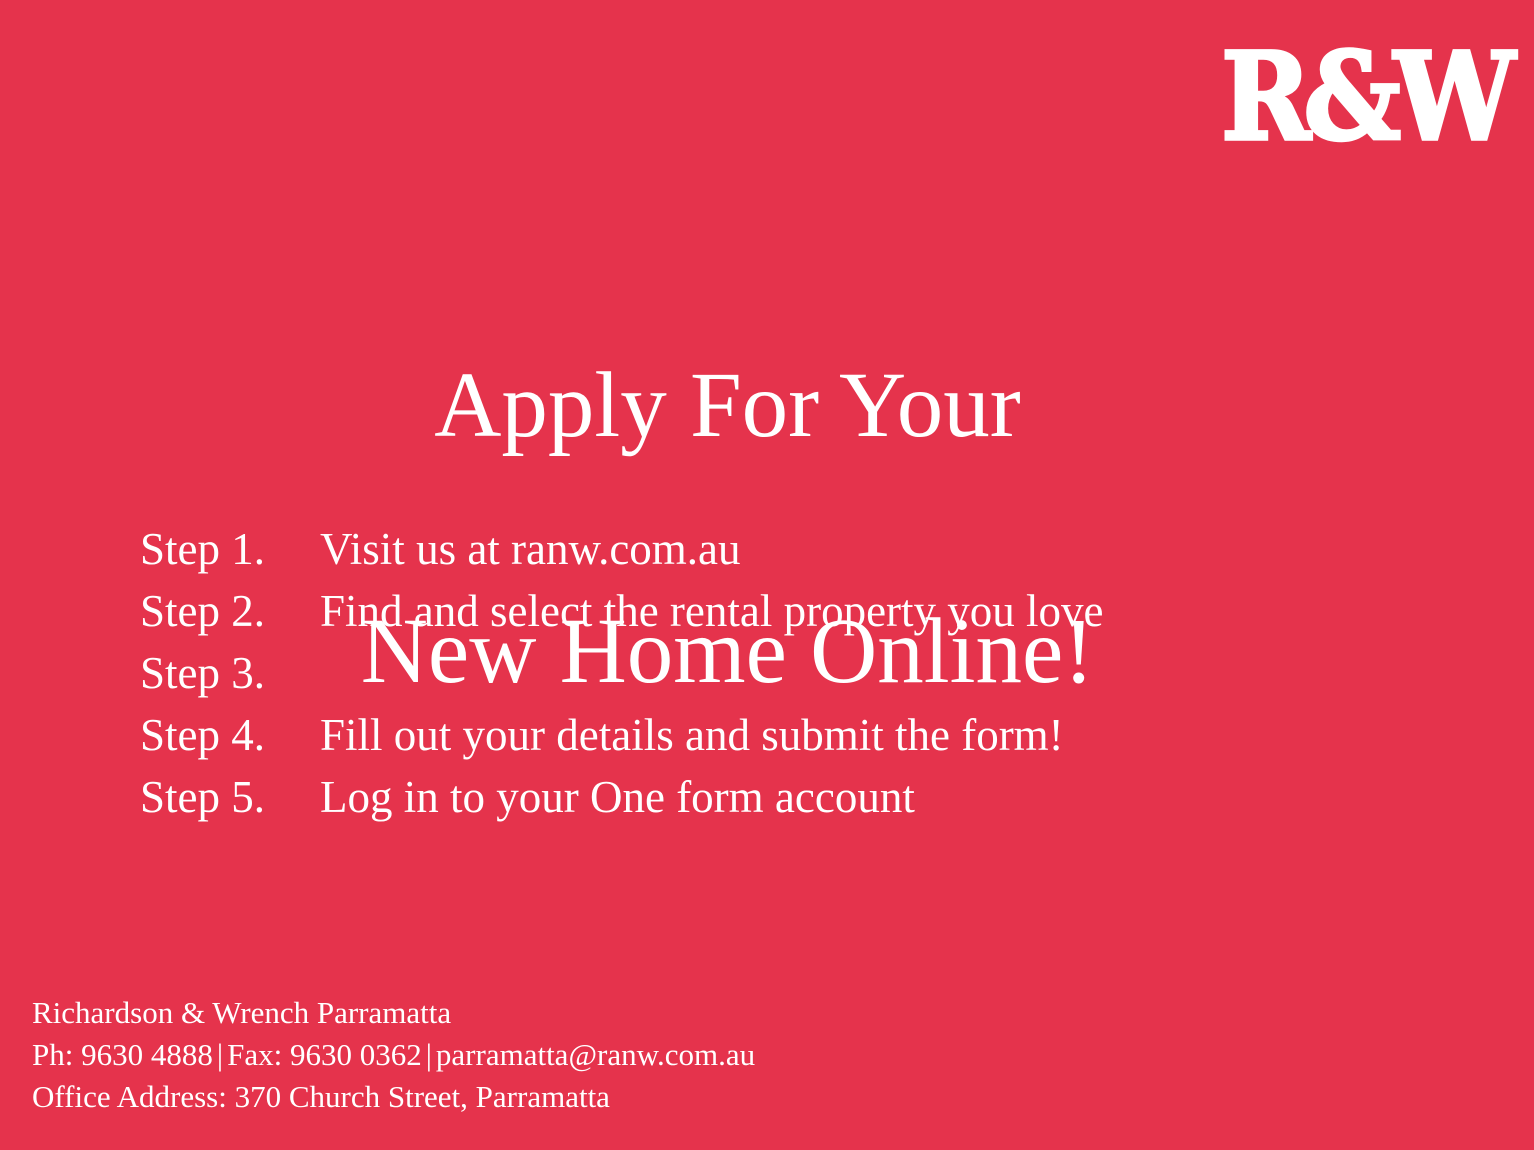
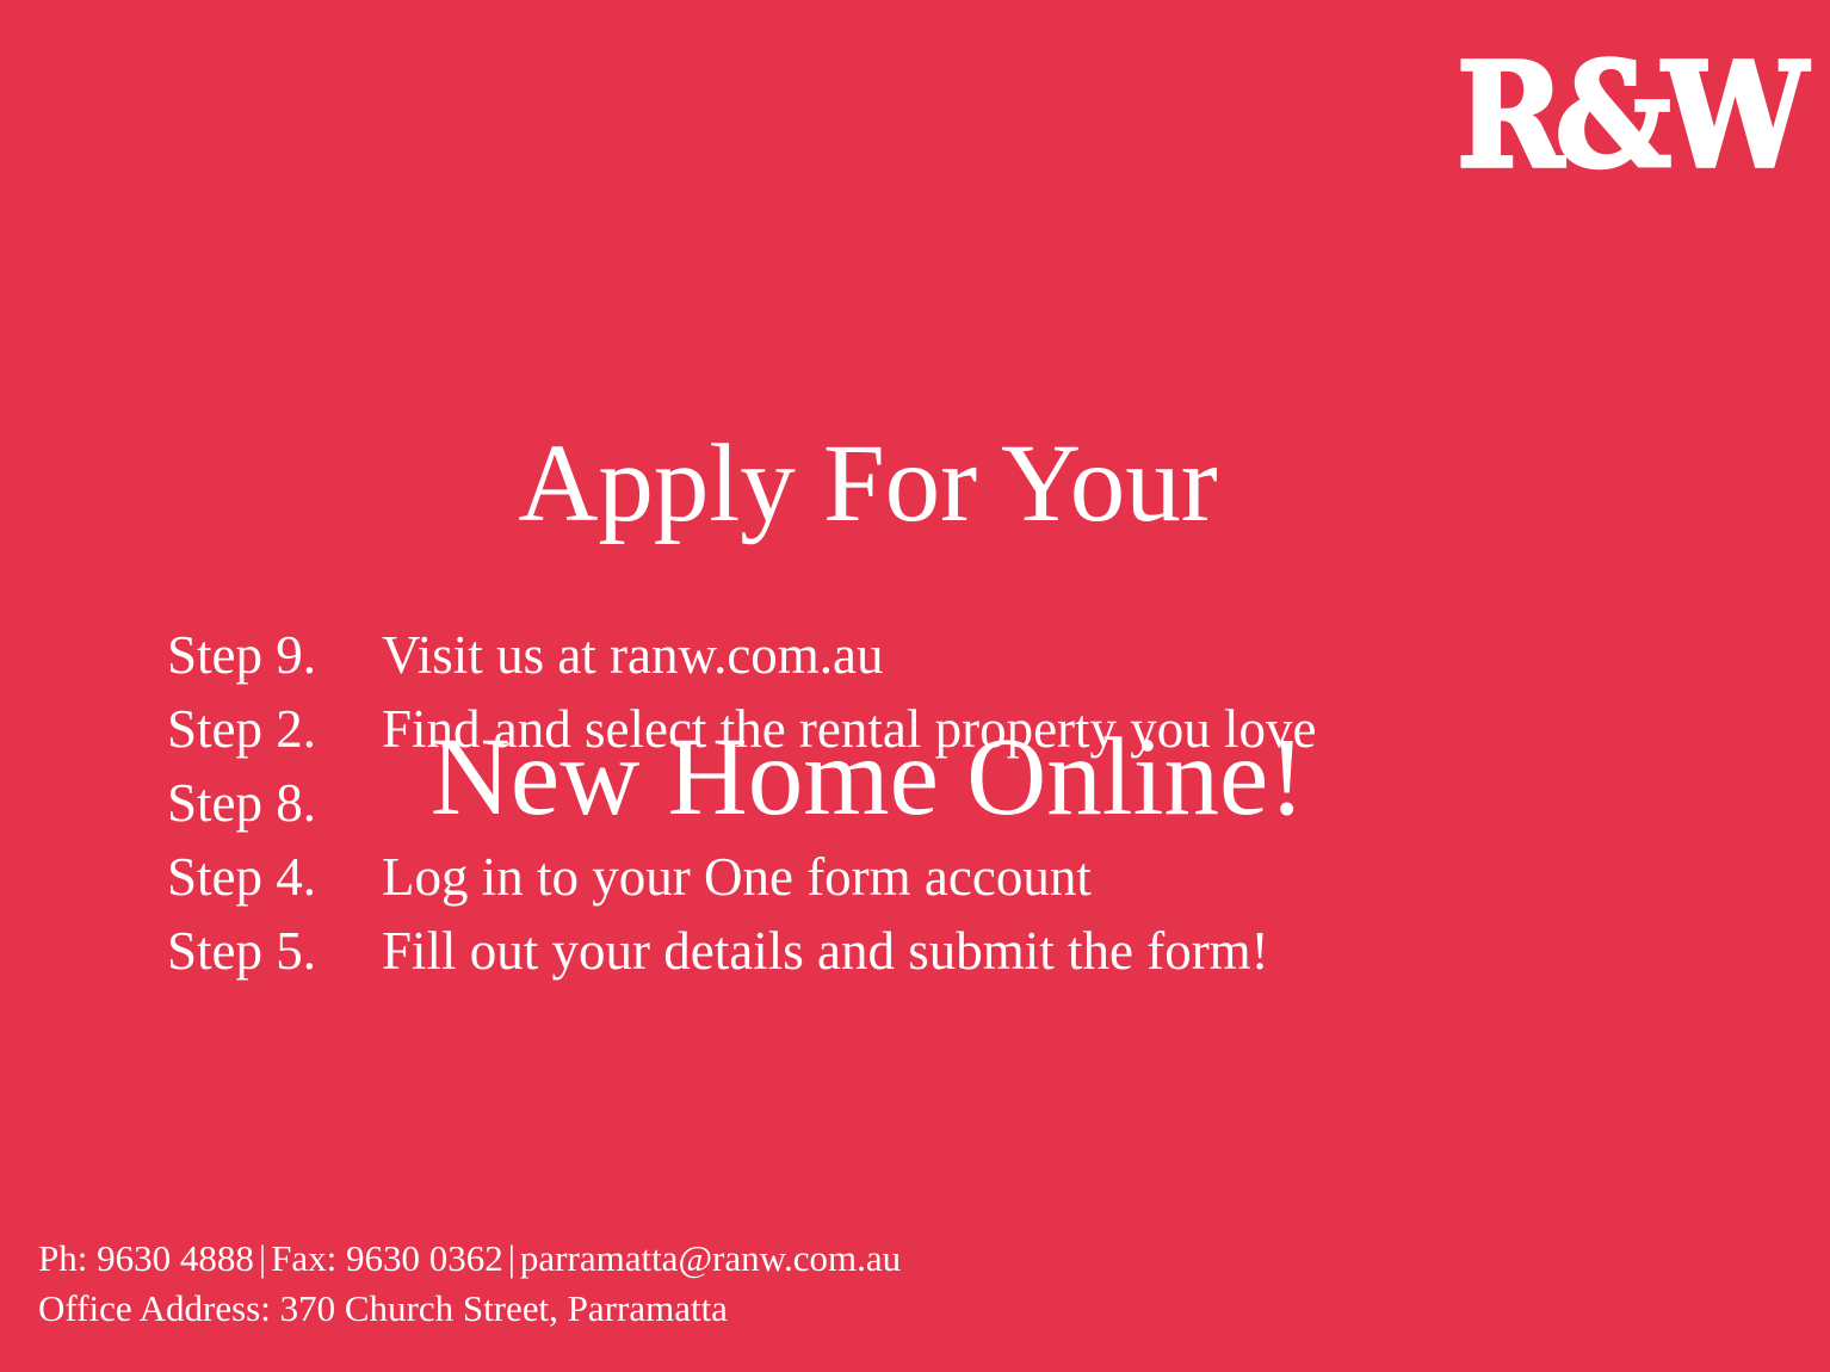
  R&W
  Apply For Your
  New Home Online!
- Step 1.
+ Step 9.
  Visit us at ranw.com.au
  Step 2.
  Find and select the rental property you love
- Step 3.
+ Step 8.
  Step 4.
- Fill out your details and submit the form!
+ Log in to your One form account
  Step 5.
- Log in to your One form account
+ Fill out your details and submit the form!
- Richardson & Wrench Parramatta
  Ph: 9630 4888|Fax: 9630 0362|parramatta@ranw.com.au
  Office Address: 370 Church Street, Parramatta
